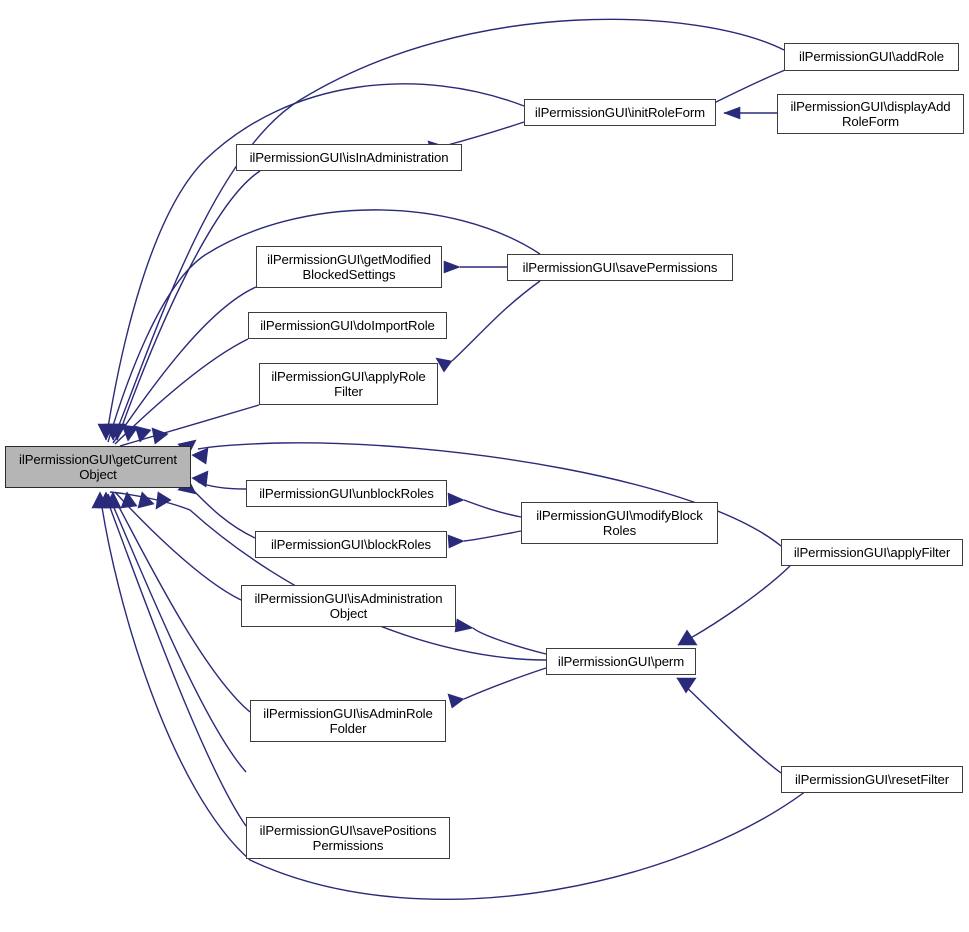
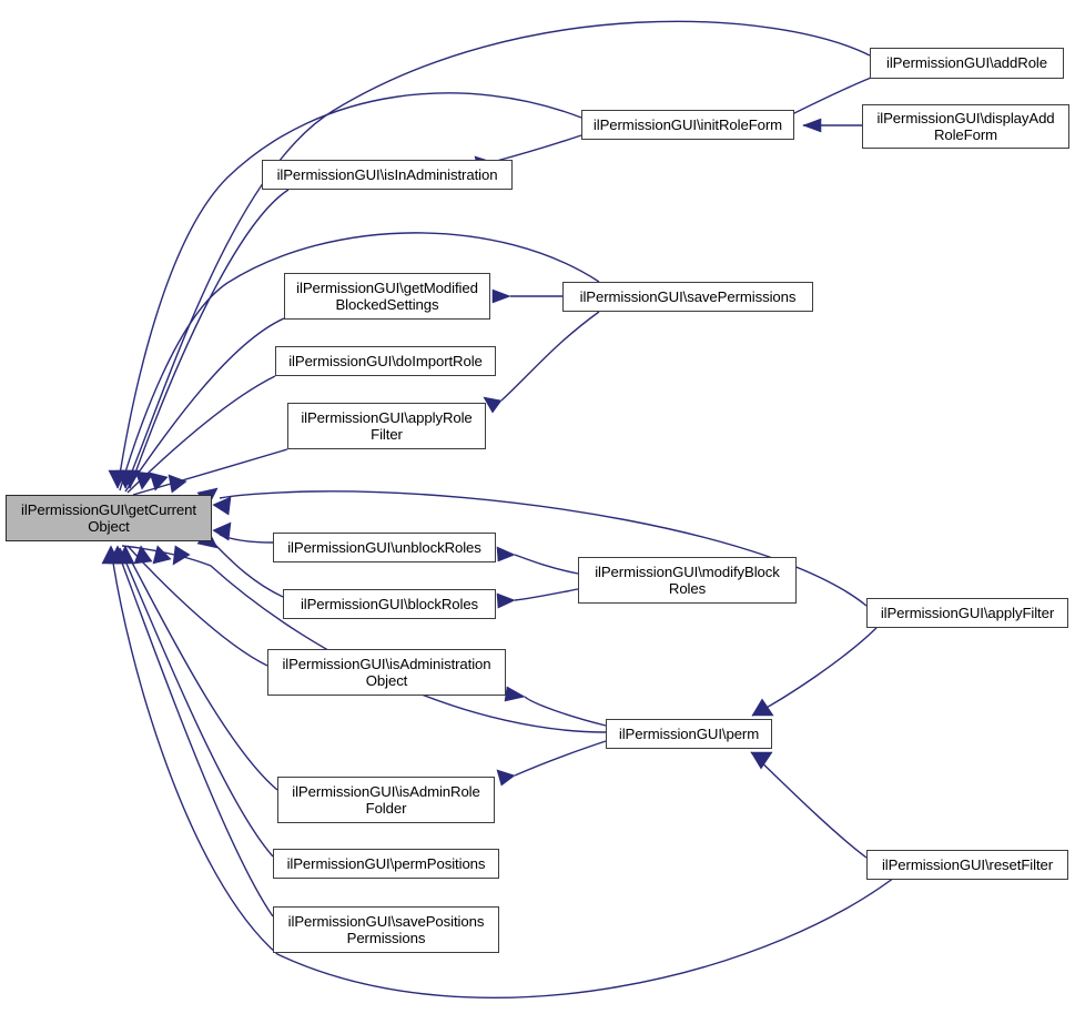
  ilPermissionGUI\getCurrent
  Object
  ilPermissionGUI\addRole
  ilPermissionGUI\initRoleForm
  ilPermissionGUI\displayAdd
  RoleForm
  ilPermissionGUI\isInAdministration
  ilPermissionGUI\getModified
  BlockedSettings
  ilPermissionGUI\savePermissions
  ilPermissionGUI\doImportRole
  ilPermissionGUI\applyRole
  Filter
  ilPermissionGUI\unblockRoles
  ilPermissionGUI\modifyBlock
  Roles
  ilPermissionGUI\blockRoles
  ilPermissionGUI\applyFilter
  ilPermissionGUI\isAdministration
  Object
  ilPermissionGUI\perm
  ilPermissionGUI\isAdminRole
  Folder
+ ilPermissionGUI\permPositions
  ilPermissionGUI\resetFilter
  ilPermissionGUI\savePositions
  Permissions
